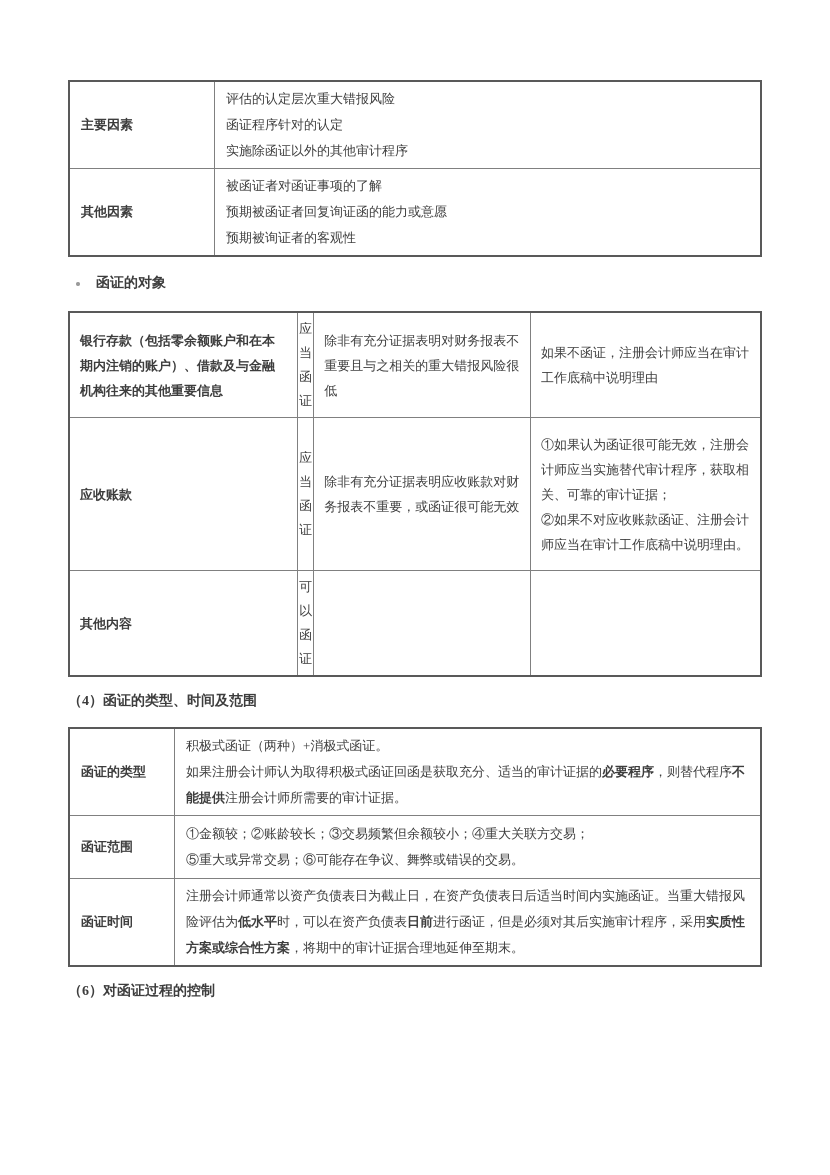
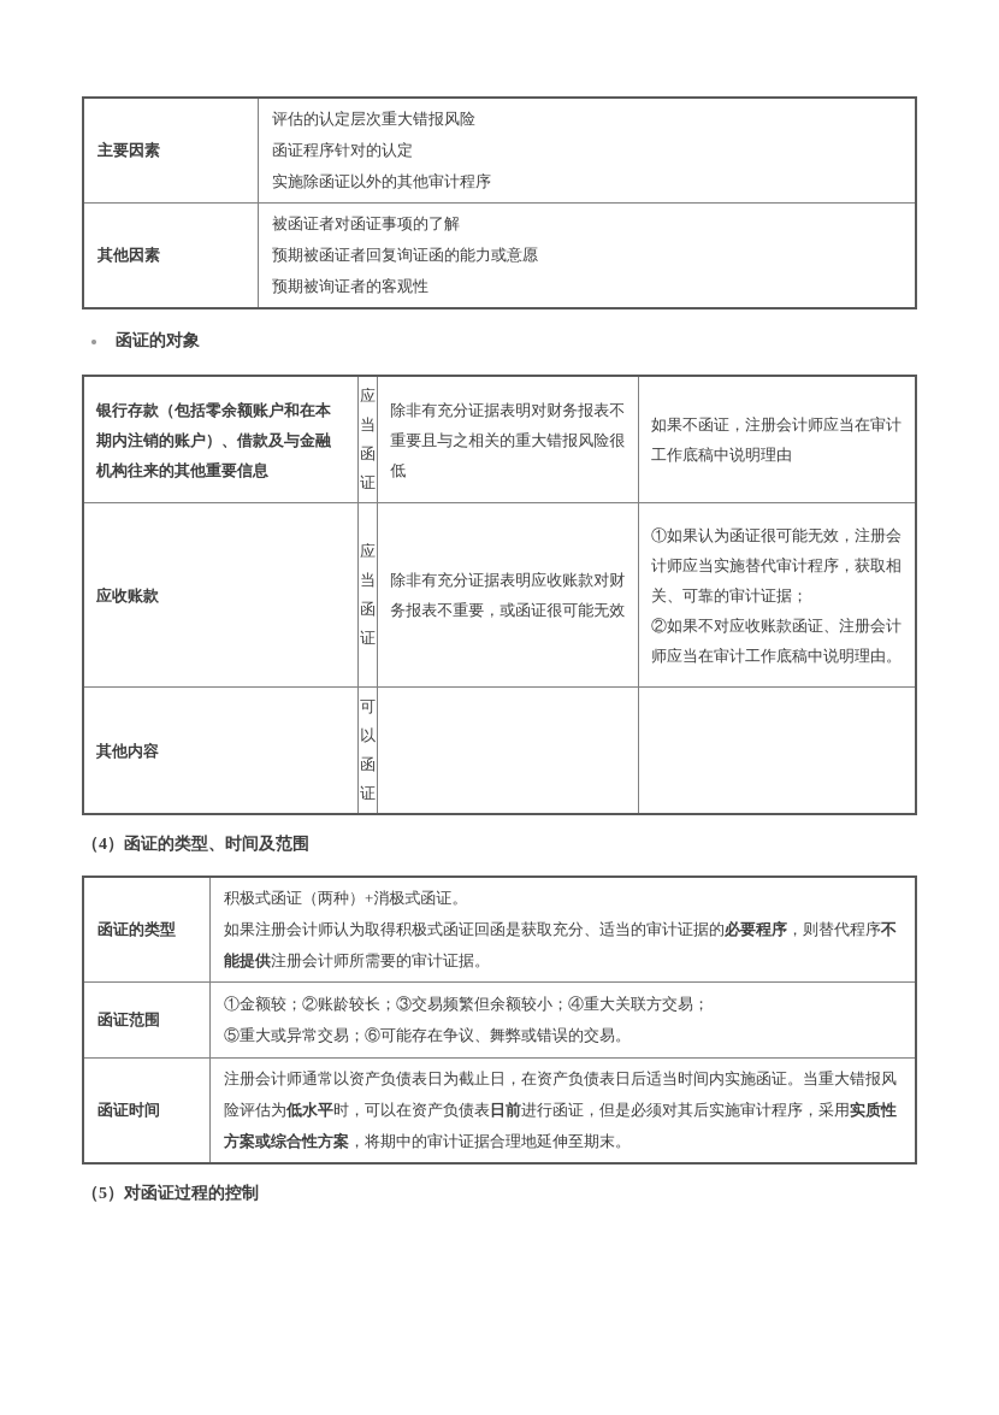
  主要因素	评估的认定层次重大错报风险 函证程序针对的认定 实施除函证以外的其他审计程序
  其他因素	被函证者对函证事项的了解 预期被函证者回复询证函的能力或意愿 预期被询证者的客观性
  函证的对象
  银行存款（包括零余额账户和在本期内注销的账户）、借款及与金融机构往来的其他重要信息	应 当 函 证	除非有充分证据表明对财务报表不重要且与之相关的重大错报风险很低	如果不函证，注册会计师应当在审计工作底稿中说明理由
  应收账款	应 当 函 证	除非有充分证据表明应收账款对财务报表不重要，或函证很可能无效	①如果认为函证很可能无效，注册会计师应当实施替代审计程序，获取相关、可靠的审计证据； ②如果不对应收账款函证、注册会计师应当在审计工作底稿中说明理由。
  其他内容	可 以 函 证
  （4）函证的类型、时间及范围
  函证的类型	积极式函证（两种）+消极式函证。 如果注册会计师认为取得积极式函证回函是获取充分、适当的审计证据的必要程序，则替代程序不能提供注册会计师所需要的审计证据。
  函证范围	①金额较；②账龄较长；③交易频繁但余额较小；④重大关联方交易； ⑤重大或异常交易；⑥可能存在争议、舞弊或错误的交易。
  函证时间	注册会计师通常以资产负债表日为截止日，在资产负债表日后适当时间内实施函证。当重大错报风险评估为低水平时，可以在资产负债表日前进行函证，但是必须对其后实施审计程序，采用实质性方案或综合性方案，将期中的审计证据合理地延伸至期末。
- （6）对函证过程的控制
+ （5）对函证过程的控制
